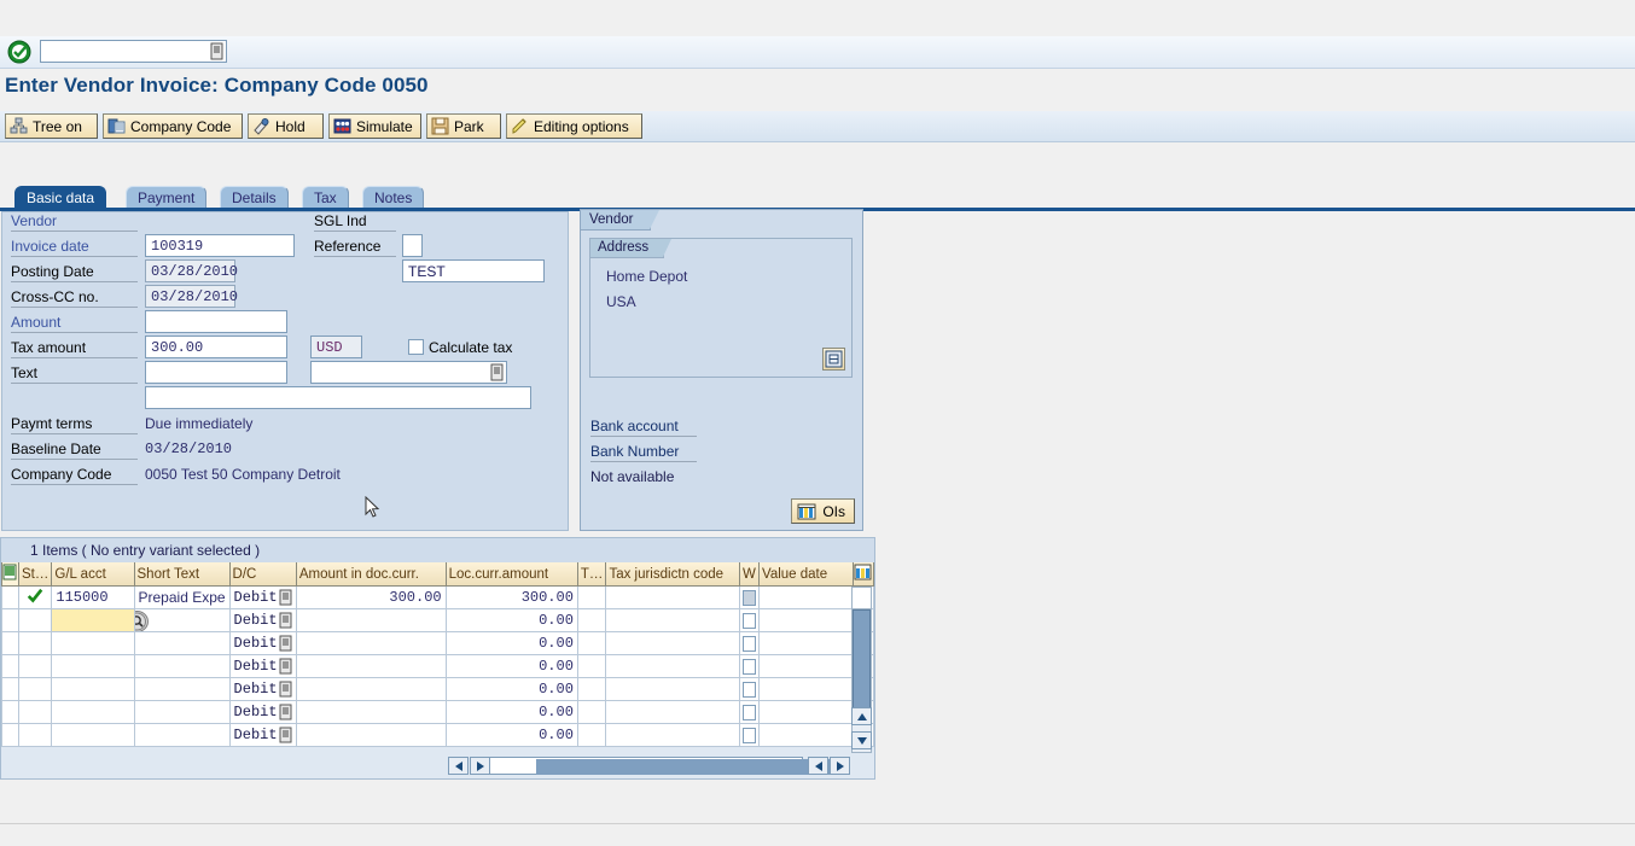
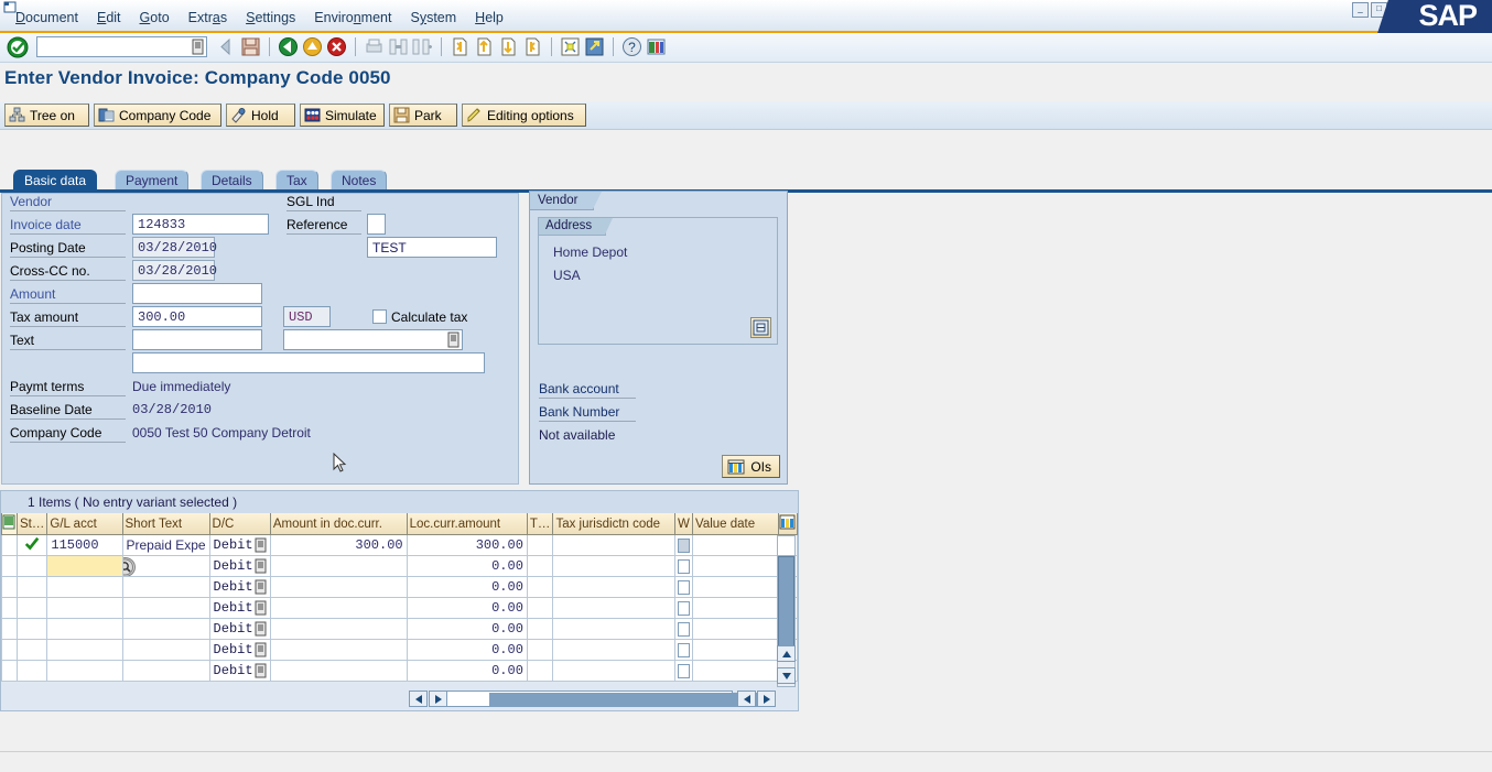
+ Document
+ Edit
+ Goto
+ Extras
+ Settings
+ Environment
+ System
+ Help
+ _
+ □
+ SAP
+ ?
  Enter Vendor Invoice: Company Code 0050
  Tree on
  Company Code
  Hold
  Simulate
  Park
  Editing options
  Basic data
  Payment
  Details
  Tax
  Notes
  Vendor
  Invoice date
  Posting Date
  Cross-CC no.
  Amount
  Tax amount
  Text
- 100319
+ 124833
  03/28/2010
  03/28/2010
  300.00
  SGL Ind
  Reference
  TEST
  USD
  Calculate tax
  Paymt terms
  Due immediately
  Baseline Date
  03/28/2010
  Company Code
  0050 Test 50 Company Detroit
  Vendor
  Address
  Home Depot
  USA
  Bank account
  Bank Number
  Not available
  OIs
  1 Items ( No entry variant selected )
  	St…	G/L acct	Short Text	D/C	Amount in doc.curr.	Loc.curr.amount	T…	Tax jurisdictn code	W	Value date
  		115000	Prepaid Expe	Debit	300.00	300.00
  				Debit		0.00
  				Debit		0.00
  				Debit		0.00
  				Debit		0.00
  				Debit		0.00
  				Debit		0.00
